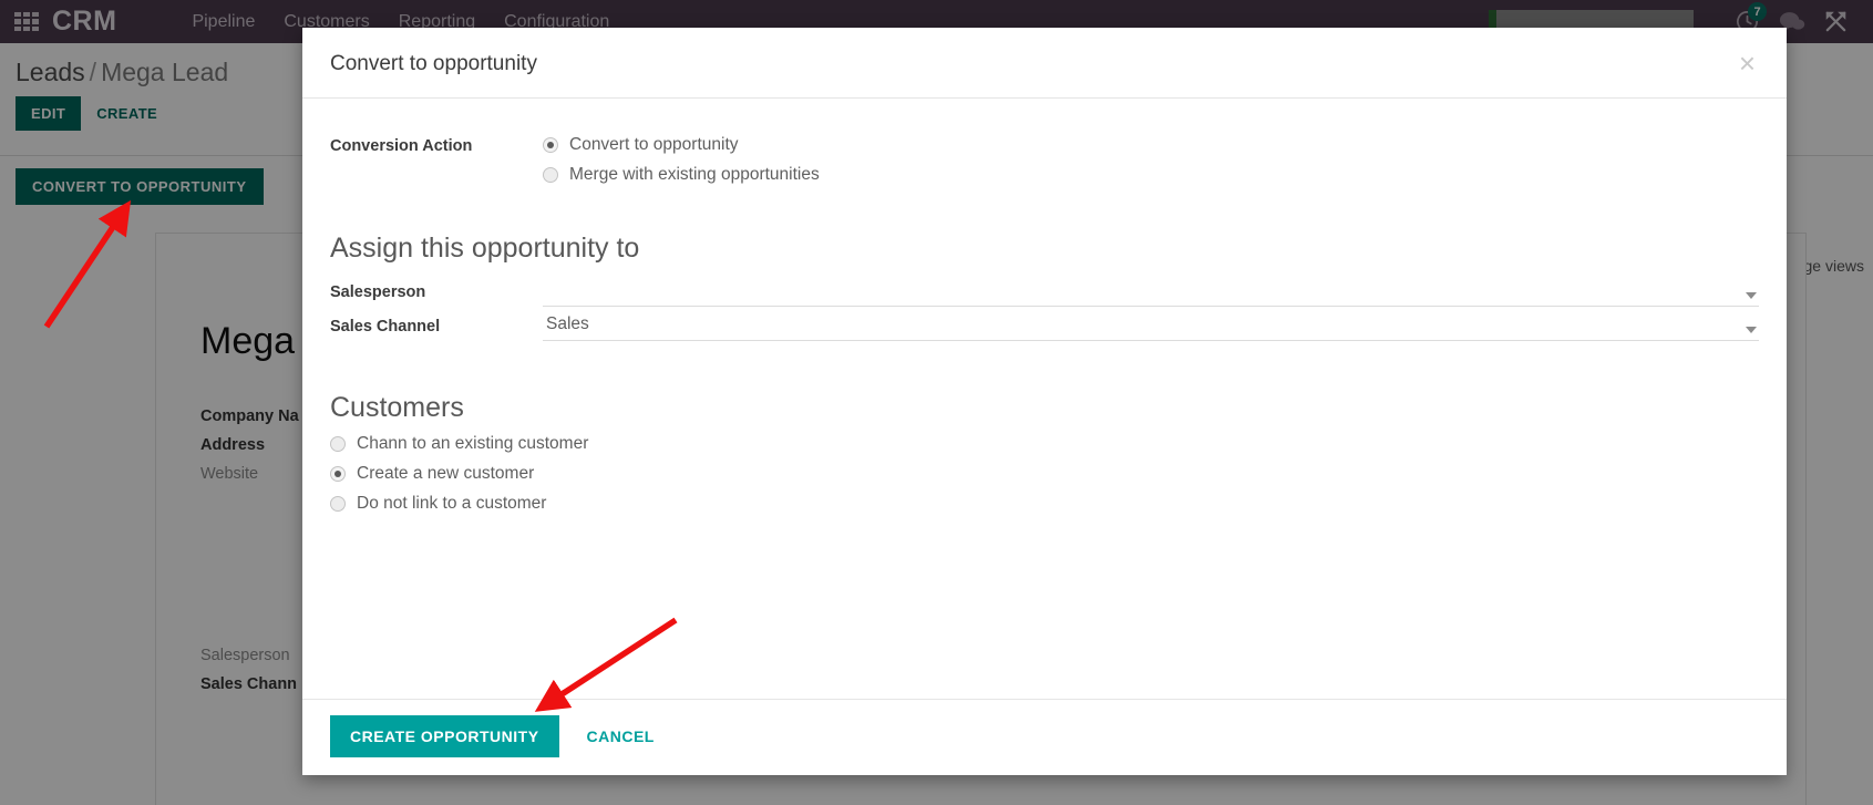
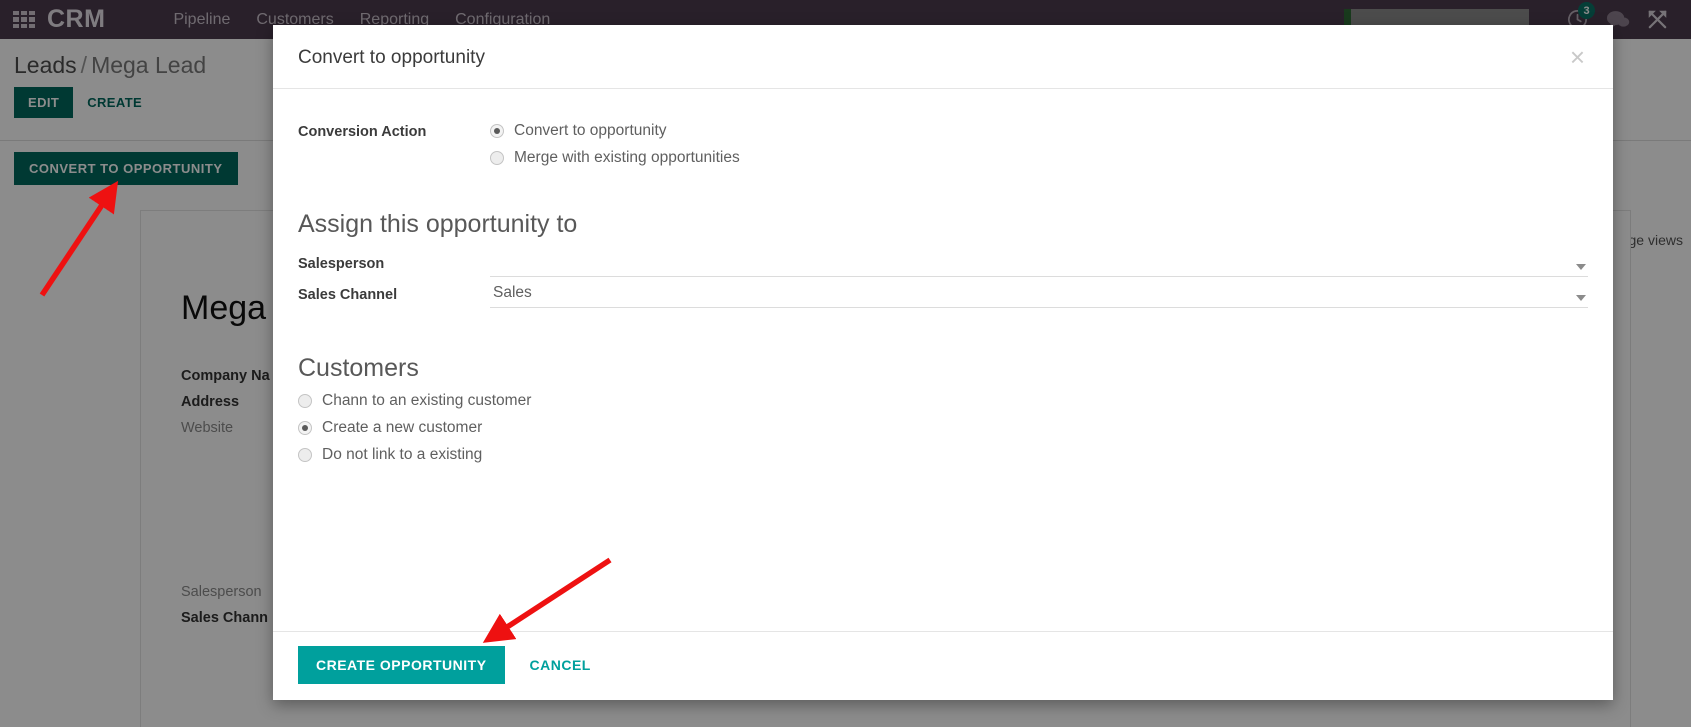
  CRM
  Pipeline
  Customers
  Reporting
  Configuration
- 7
+ 3
  Leads / Mega Lead
  EDIT
  CREATE
  CONVERT TO OPPORTUNITY
  ge views
  Mega
  Company Na
  Address
  Website
  Salesperson
  Sales Chann
  Convert to opportunity
  ×
  Conversion Action
  Convert to opportunity
  Merge with existing opportunities
  Assign this opportunity to
  Salesperson
  Sales Channel
  Sales
  Customers
  Chann to an existing customer
  Create a new customer
- Do not link to a customer
+ Do not link to a existing
  CREATE OPPORTUNITY
  CANCEL
